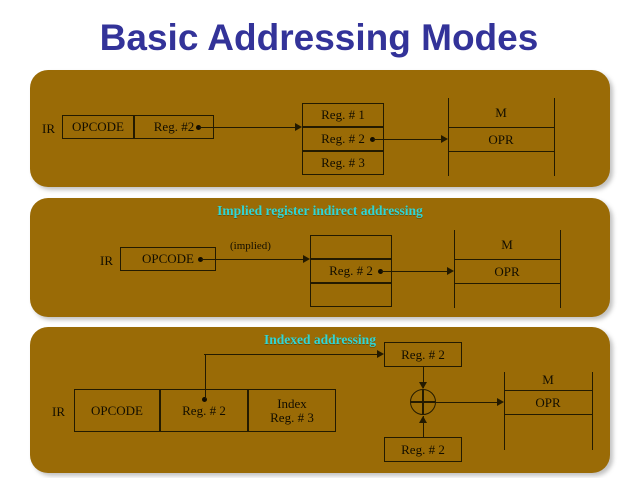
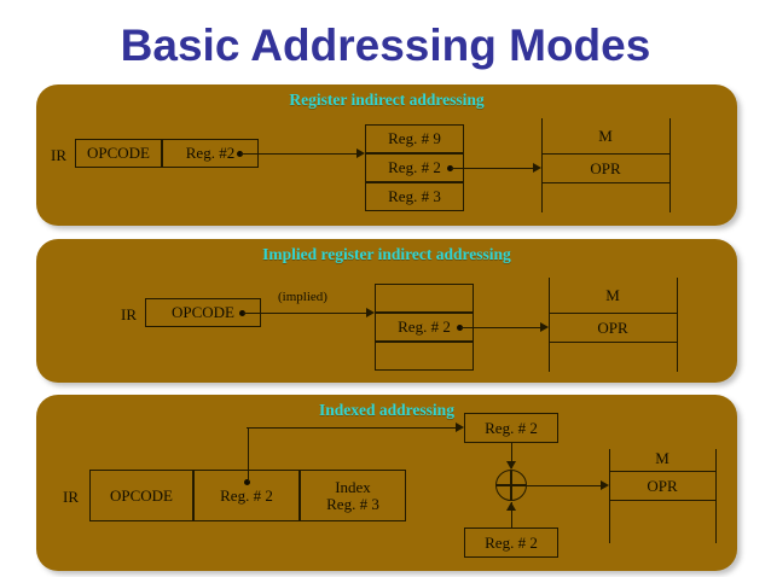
  Basic Addressing Modes
+ Register indirect addressing
  IR
  OPCODE
  Reg. #2
- Reg. # 1
+ Reg. # 9
  Reg. # 2
  Reg. # 3
  M
  OPR
  Implied register indirect addressing
  IR
  OPCODE
  (implied)
  Reg. # 2
  M
  OPR
  Indexed addressing
  IR
  OPCODE
  Reg. # 2
  Index
  Reg. # 3
  Reg. # 2
  Reg. # 2
  M
  OPR
